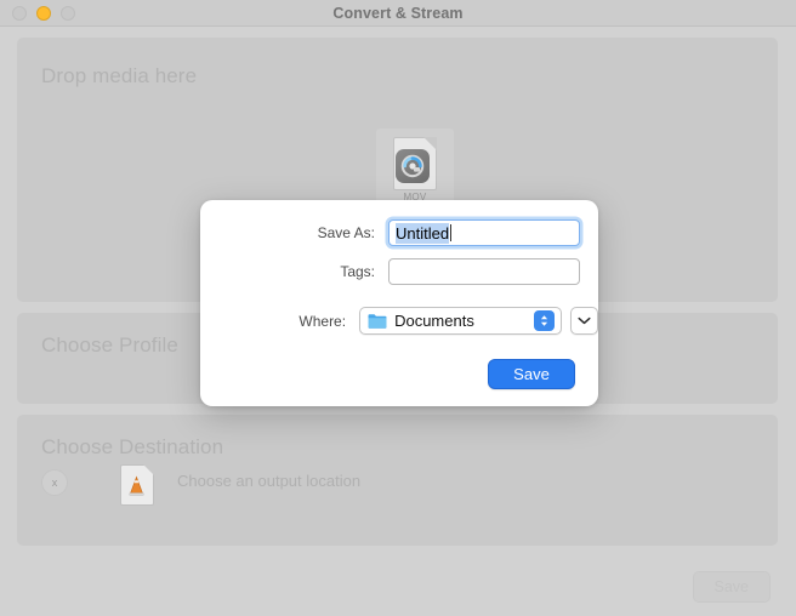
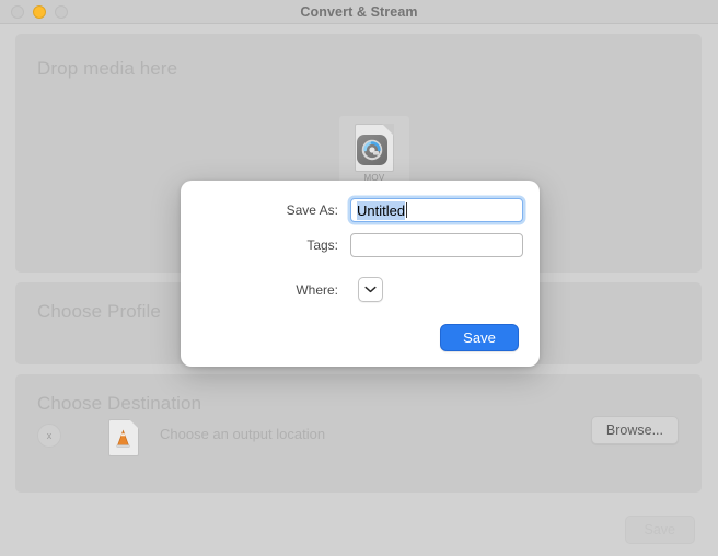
  Convert & Stream
  MOV
  Choose Profile
  x
  Choose an output location
+ Browse...
  Save As:
  Untitled
  Tags:
  Where:
- Documents
  Save
